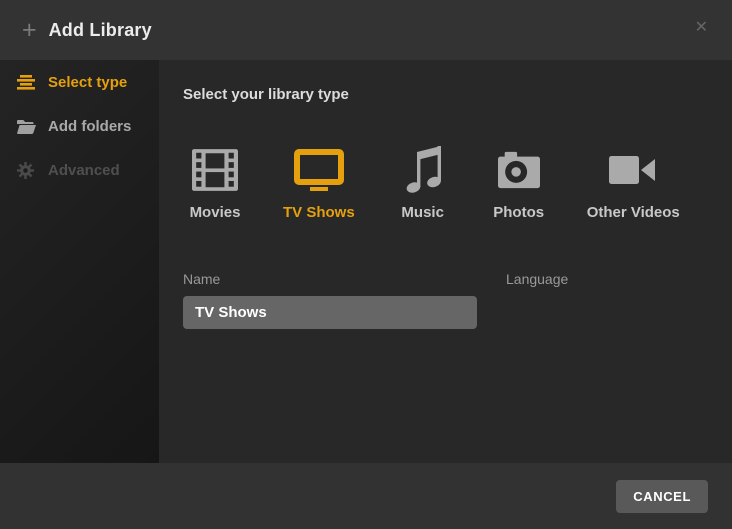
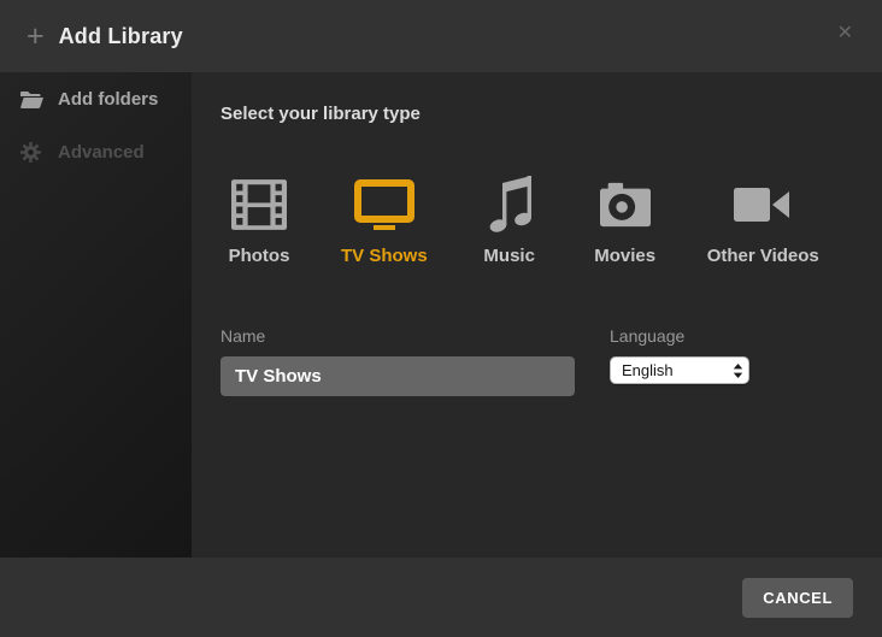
  +
  Add Library
  ✕
- Select type
  Add folders
  Advanced
  Select your library type
- Movies
+ Photos
  TV Shows
  Music
- Photos
+ Movies
  Other Videos
  Name
  TV Shows
  Language
+ English
  CANCEL
